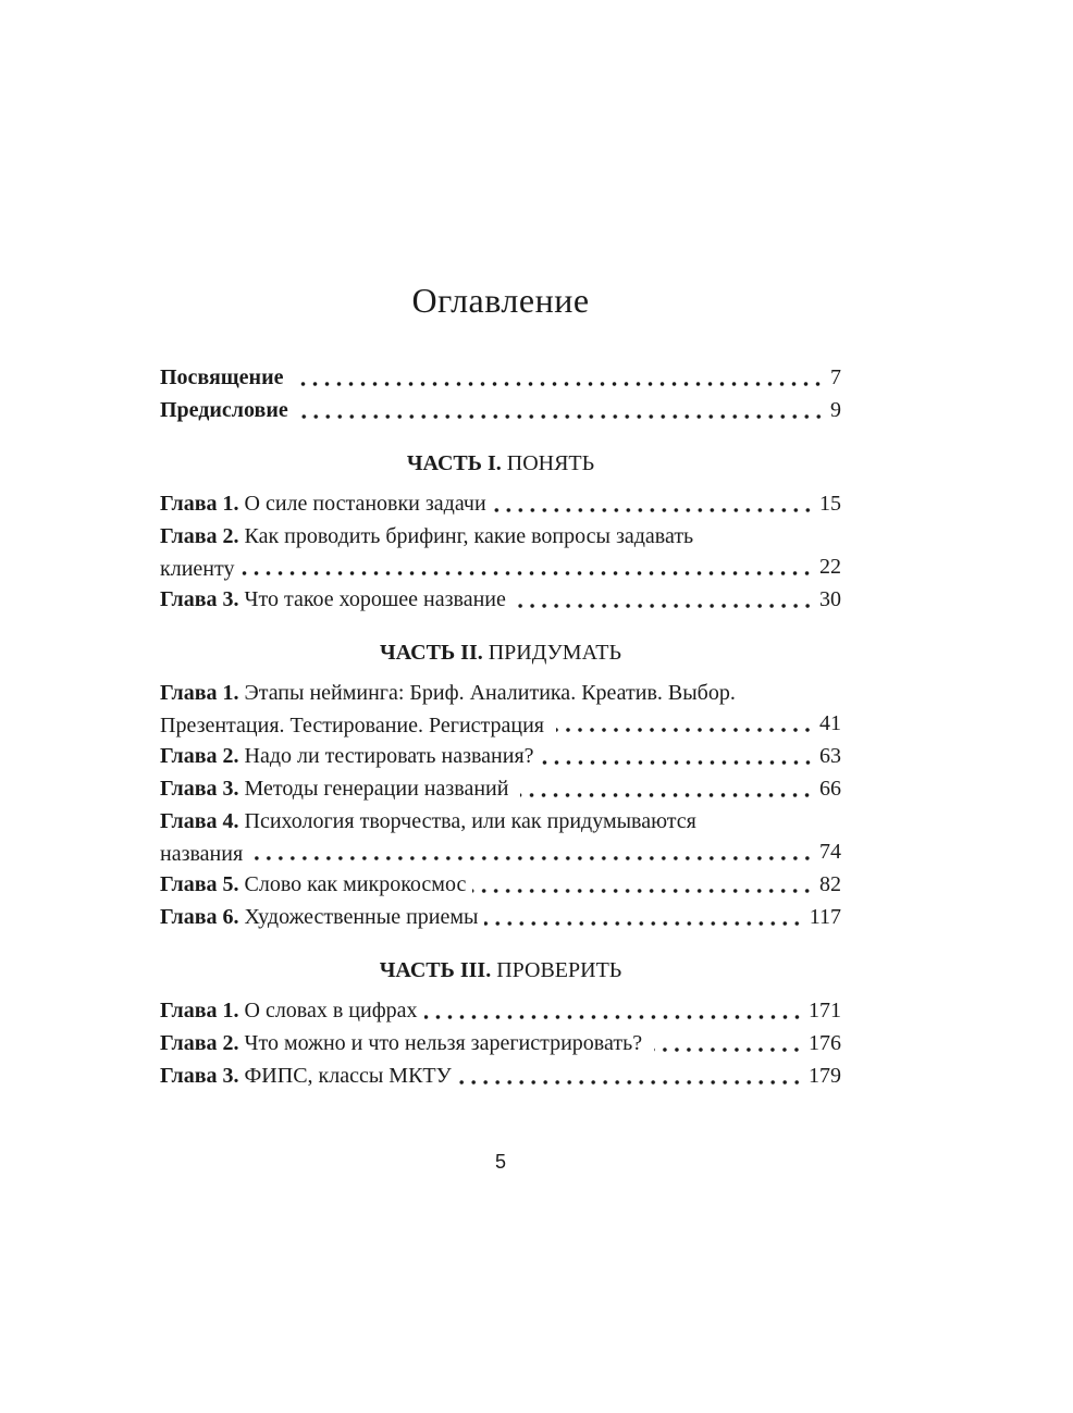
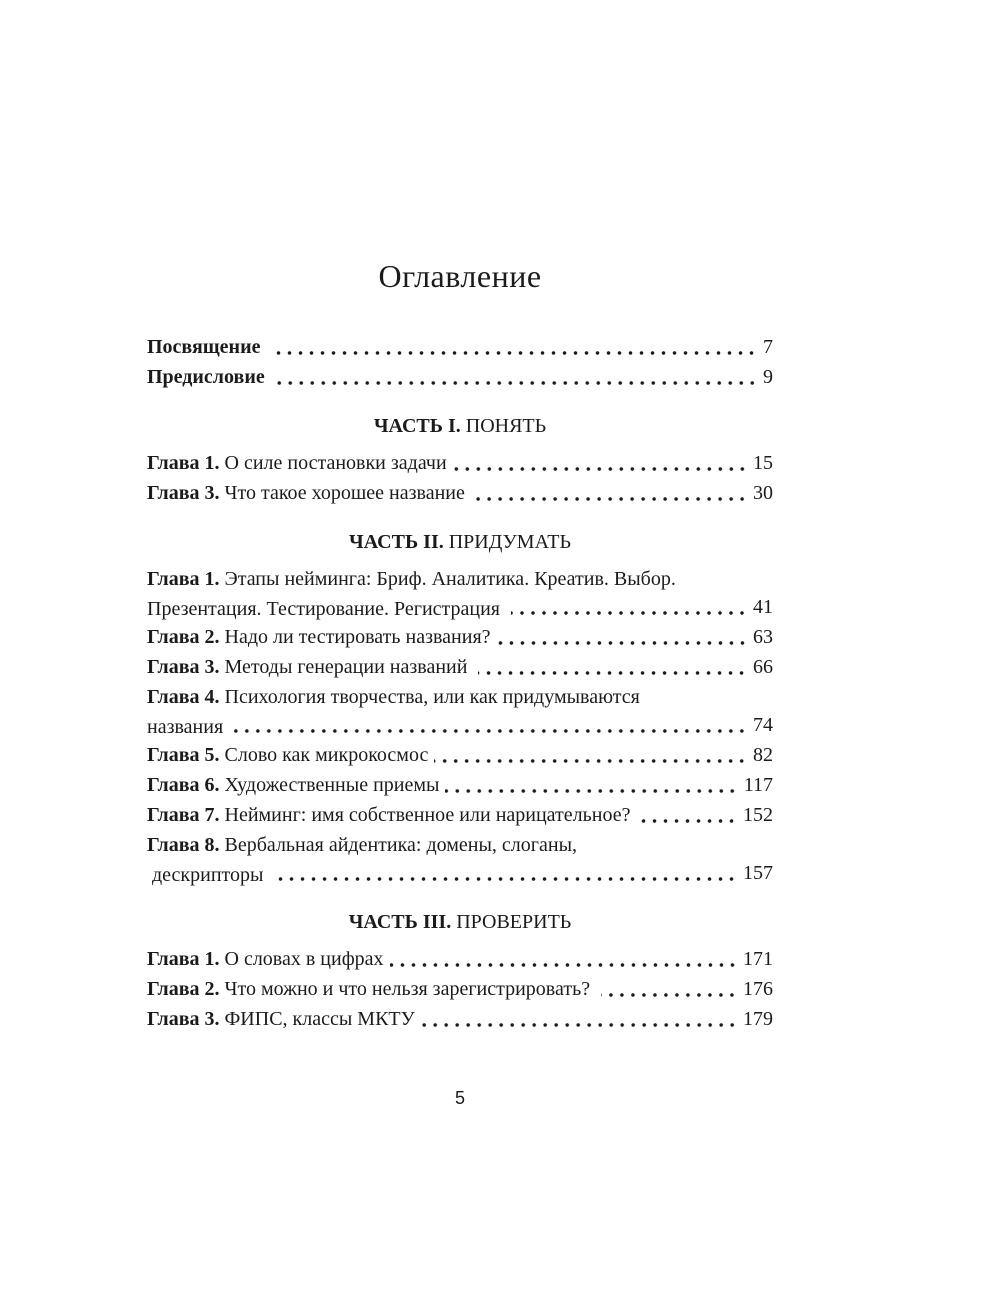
  Оглавление
  Посвящение
  7
  Предисловие
  9
  ЧАСТЬ I. ПОНЯТЬ
  Глава 1.
  О силе постановки задачи
  15
- Глава 2. Как проводить брифинг, какие вопросы задавать
- клиенту
- 22
  Глава 3.
  Что такое хорошее название
  30
  ЧАСТЬ II. ПРИДУМАТЬ
  Глава 1. Этапы нейминга: Бриф. Аналитика. Креатив. Выбор.
  Презентация. Тестирование. Регистрация
  41
  Глава 2.
  Надо ли тестировать названия?
  63
  Глава 3.
  Методы генерации названий
  66
  Глава 4. Психология творчества, или как придумываются
  названия
  74
  Глава 5.
  Слово как микрокосмос
  82
  Глава 6.
  Художественные приемы
  117
+ Глава 7.
+ Нейминг: имя собственное или нарицательное?
+ 152
+ Глава 8. Вербальная айдентика: домены, слоганы,
+ дескрипторы
+ 157
  ЧАСТЬ III. ПРОВЕРИТЬ
  Глава 1.
  О словах в цифрах
  171
  Глава 2.
  Что можно и что нельзя зарегистрировать?
  176
  Глава 3.
  ФИПС, классы МКТУ
  179
  5
